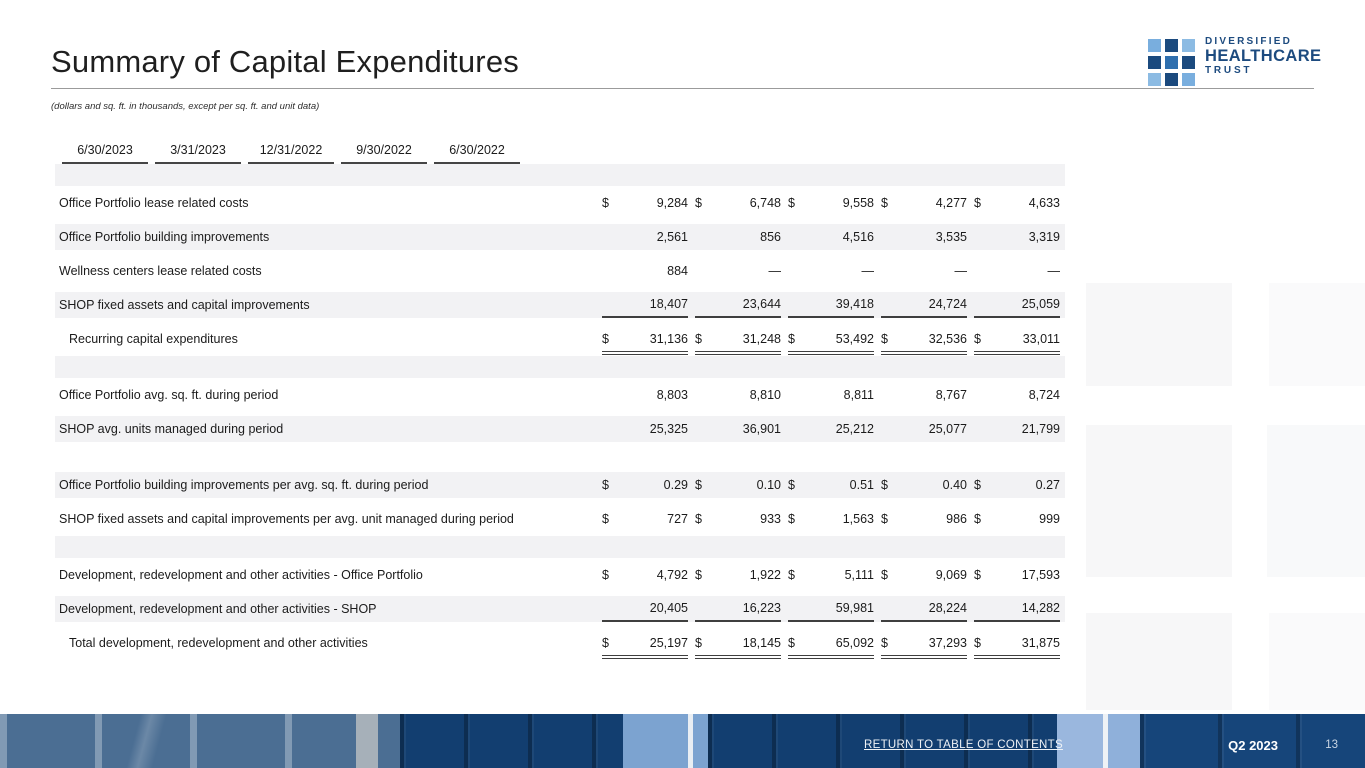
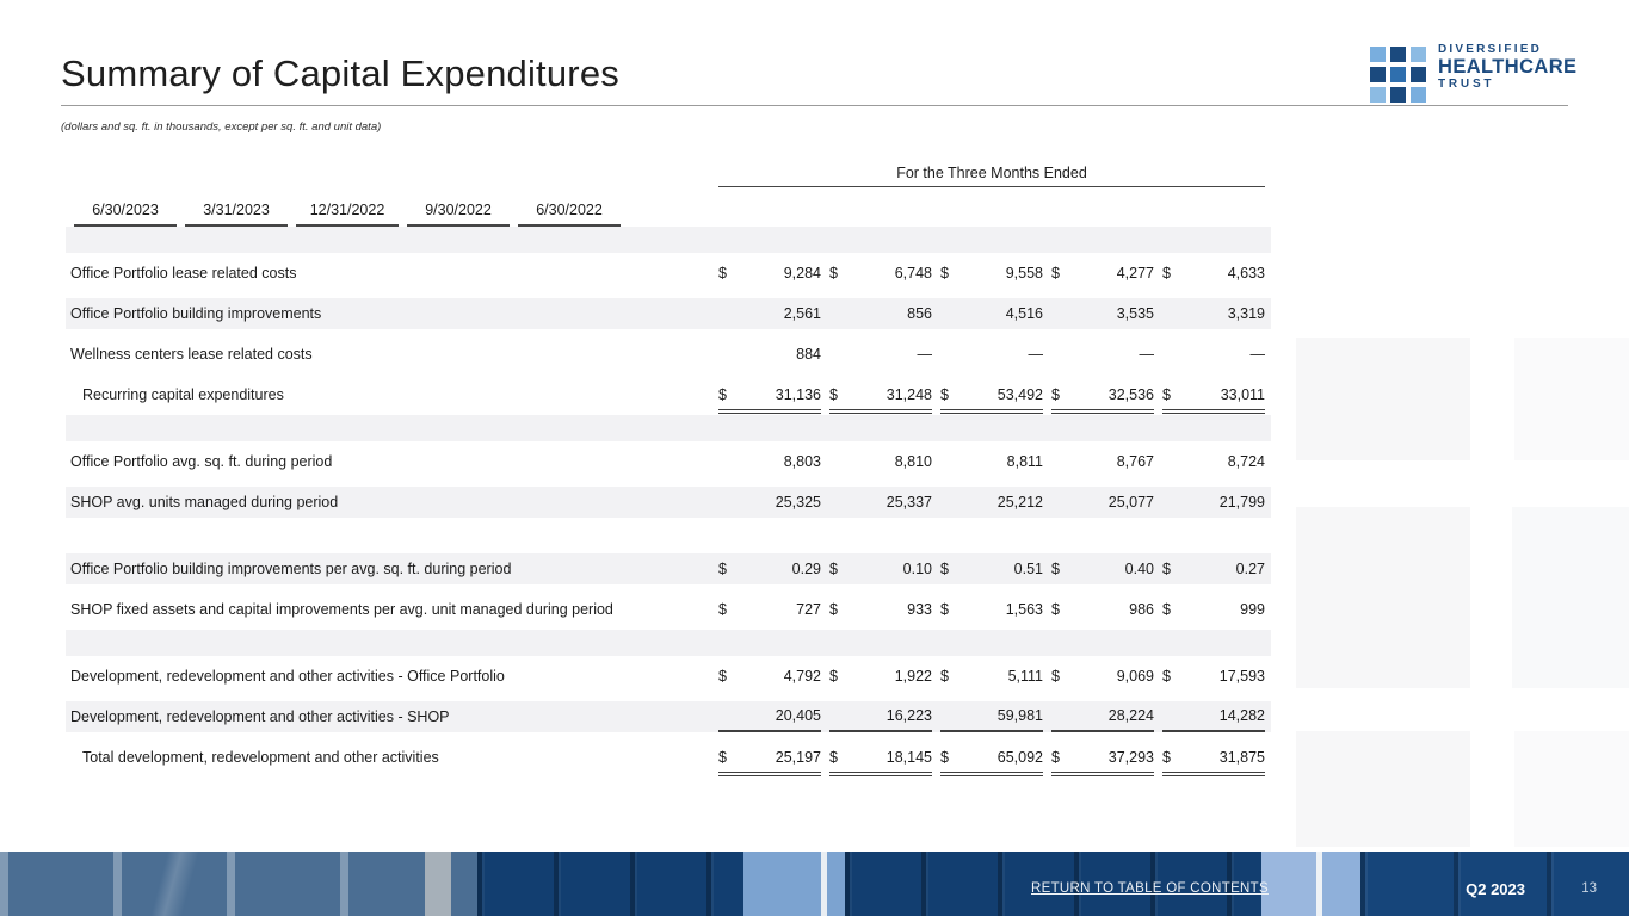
  Summary of Capital Expenditures
  (dollars and sq. ft. in thousands, except per sq. ft. and unit data)
  DIVERSIFIED
  HEALTHCARE
  TRUST
+ For the Three Months Ended
  6/30/2023
  3/31/2023
  12/31/2022
  9/30/2022
  6/30/2022
  Office Portfolio lease related costs
  $
  9,284
  $
  6,748
  $
  9,558
  $
  4,277
  $
  4,633
  Office Portfolio building improvements
  2,561
  856
  4,516
  3,535
  3,319
  Wellness centers lease related costs
  884
  —
  —
  —
  —
- SHOP fixed assets and capital improvements
- 18,407
- 23,644
- 39,418
- 24,724
- 25,059
  Recurring capital expenditures
  $
  31,136
  $
  31,248
  $
  53,492
  $
  32,536
  $
  33,011
  Office Portfolio avg. sq. ft. during period
  8,803
  8,810
  8,811
  8,767
  8,724
  SHOP avg. units managed during period
  25,325
- 36,901
+ 25,337
  25,212
  25,077
  21,799
  Office Portfolio building improvements per avg. sq. ft. during period
  $
  0.29
  $
  0.10
  $
  0.51
  $
  0.40
  $
  0.27
  SHOP fixed assets and capital improvements per avg. unit managed during period
  $
  727
  $
  933
  $
  1,563
  $
  986
  $
  999
  Development, redevelopment and other activities - Office Portfolio
  $
  4,792
  $
  1,922
  $
  5,111
  $
  9,069
  $
  17,593
  Development, redevelopment and other activities - SHOP
  20,405
  16,223
  59,981
  28,224
  14,282
  Total development, redevelopment and other activities
  $
  25,197
  $
  18,145
  $
  65,092
  $
  37,293
  $
  31,875
  RETURN TO TABLE OF CONTENTS
  Q2 2023
  13
